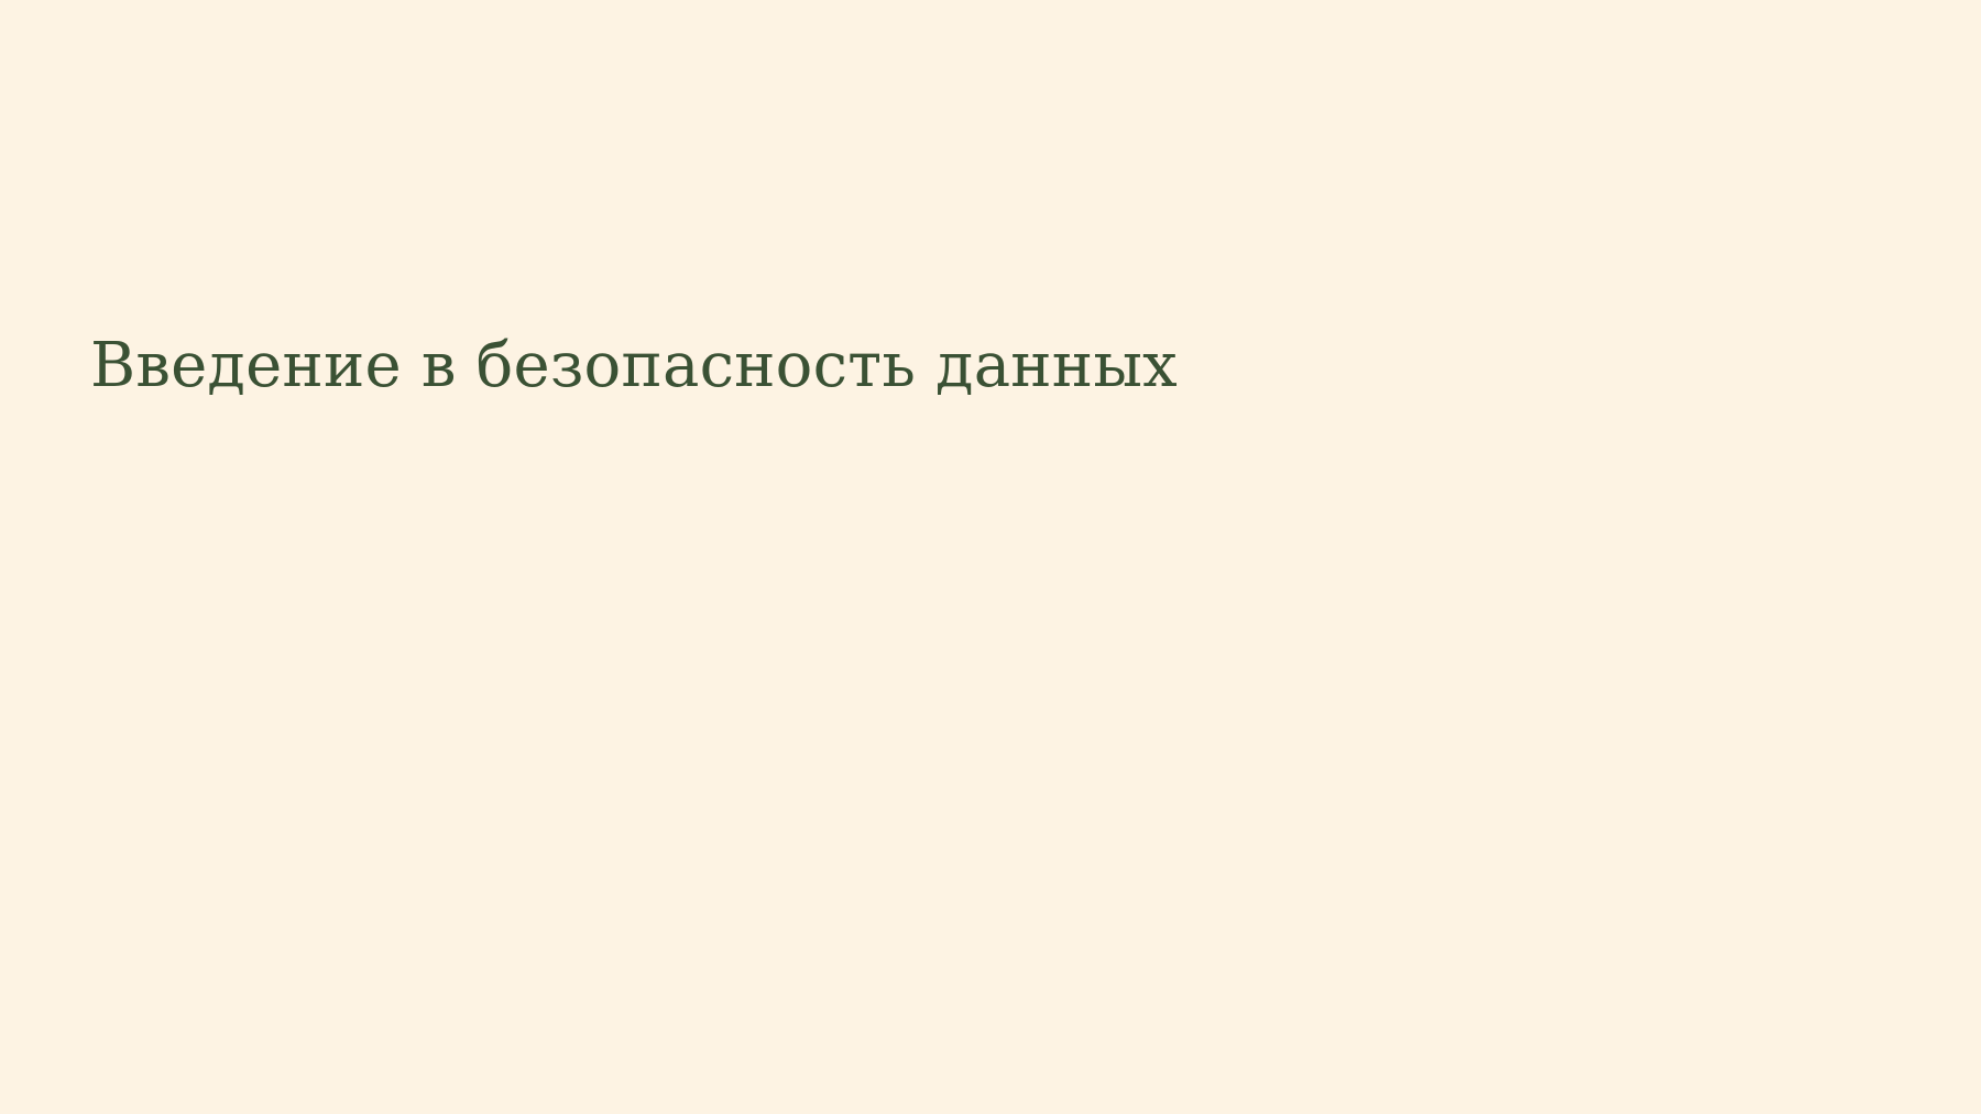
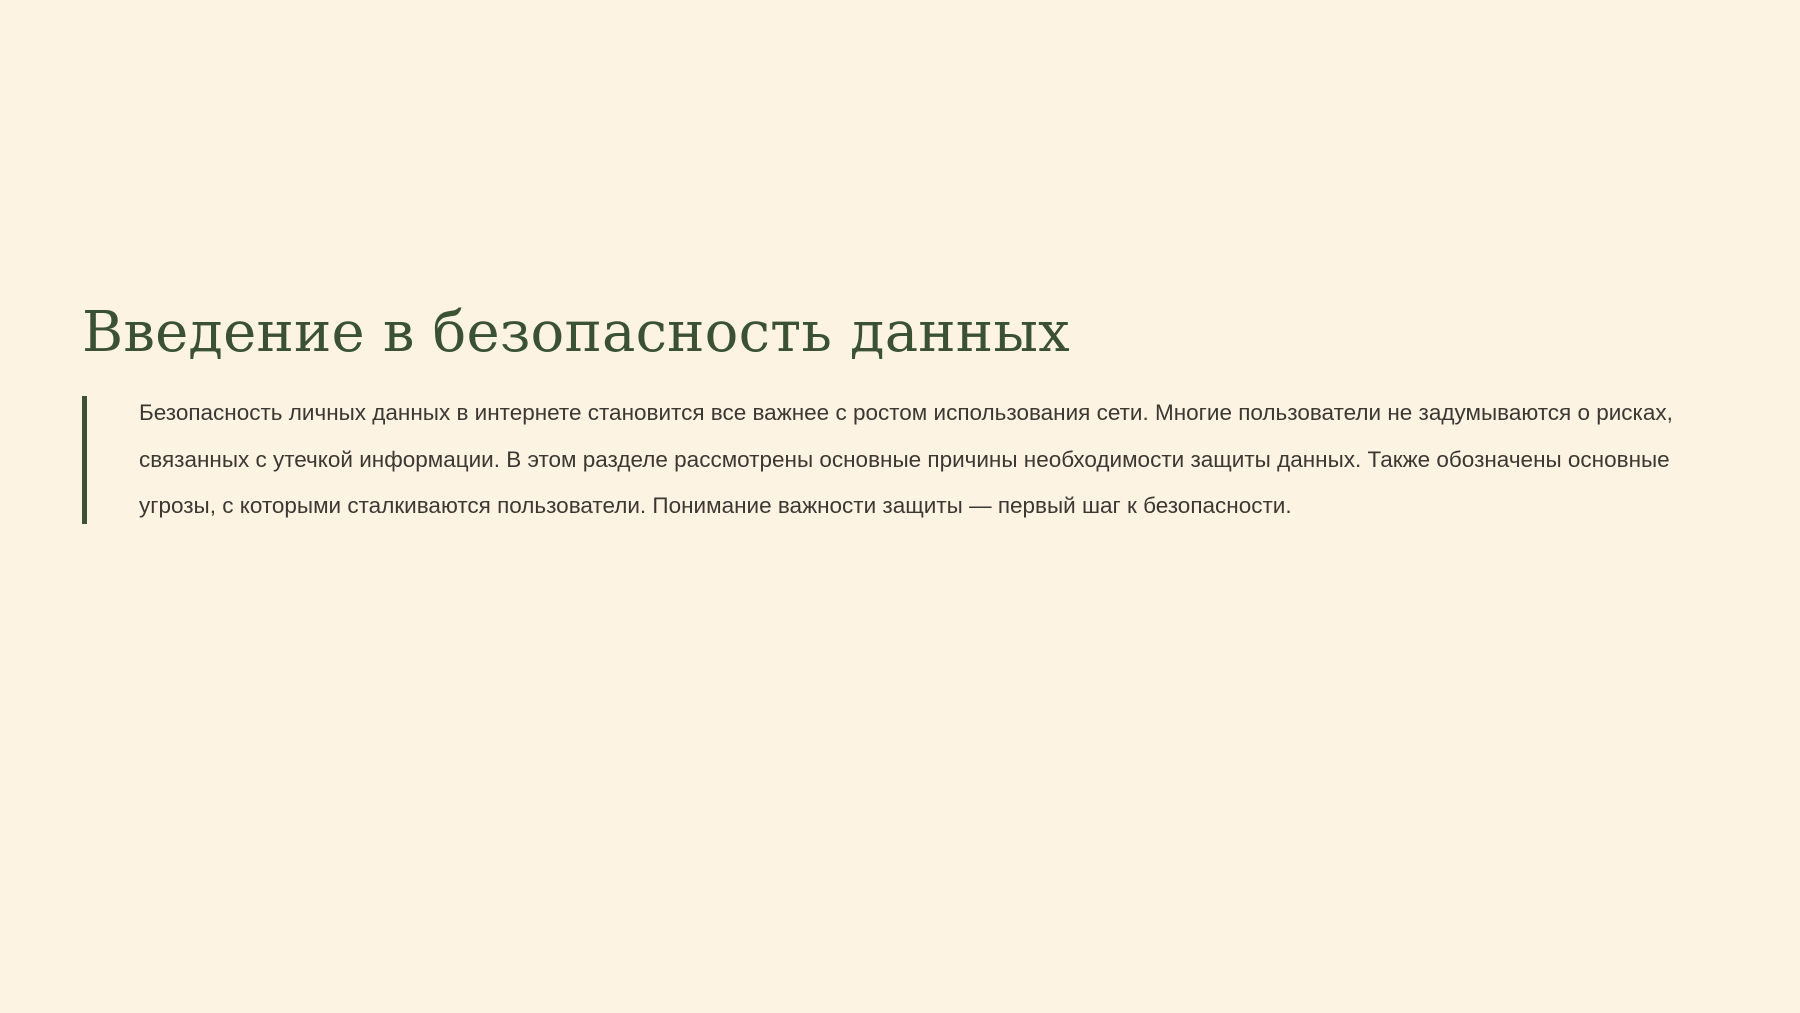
  Введение в безопасность данных
+ Безопасность личных данных в интернете становится все важнее с ростом использования сети. Многие пользователи не задумываются о рисках, связанных с утечкой информации. В этом разделе рассмотрены основные причины необходимости защиты данных. Также обозначены основные угрозы, с которыми сталкиваются пользователи. Понимание важности защиты — первый шаг к безопасности.
